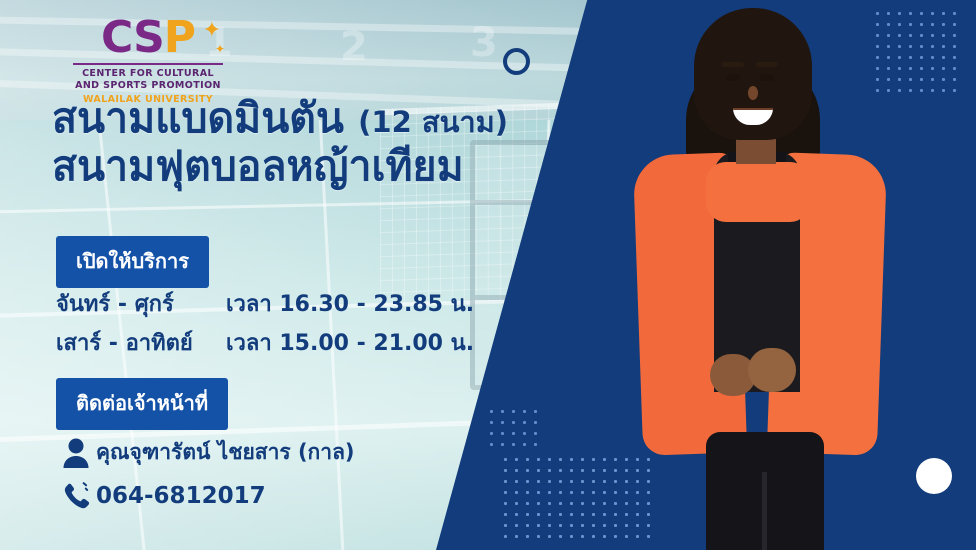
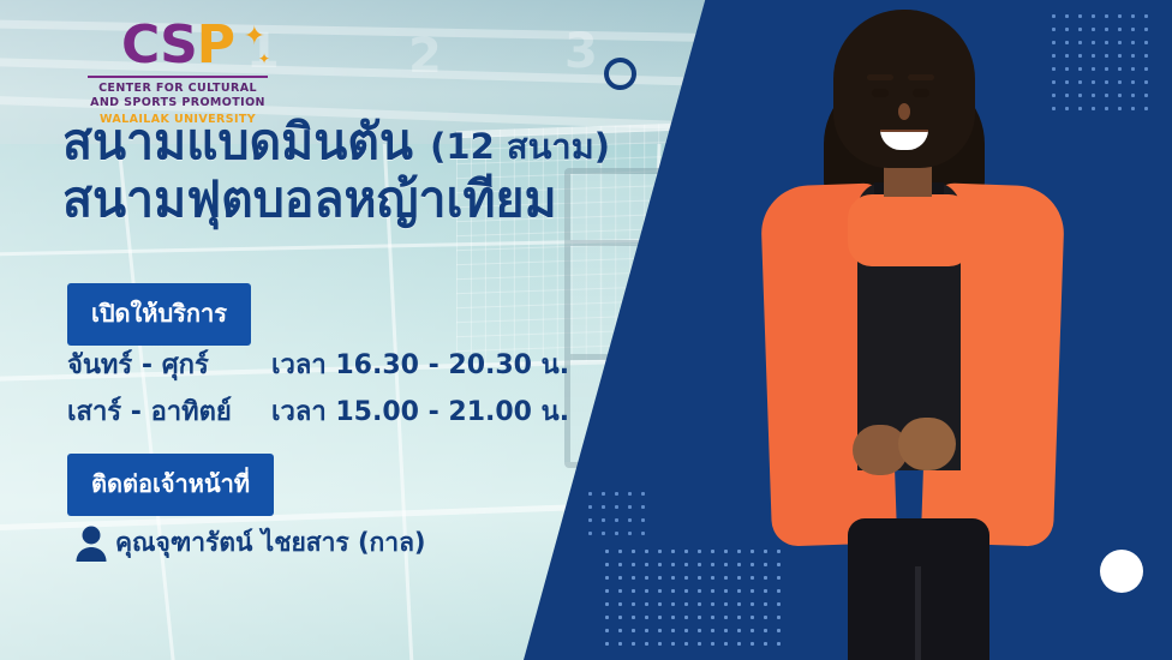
  CSP
  ✦
  ✦
  CENTER FOR CULTURAL
  AND SPORTS PROMOTION
  WALAILAK UNIVERSITY
  สนามแบดมินตัน (12 สนาม)
  สนามฟุตบอลหญ้าเทียม
  เปิดให้บริการ
  ติดต่อเจ้าหน้าที่
  จันทร์ - ศุกร์
- เวลา 16.30 - 23.85 น.
+ เวลา 16.30 - 20.30 น.
  เสาร์ - อาทิตย์
  เวลา 15.00 - 21.00 น.
  คุณจุฑารัตน์ ไชยสาร (กาล)
- 064-6812017
